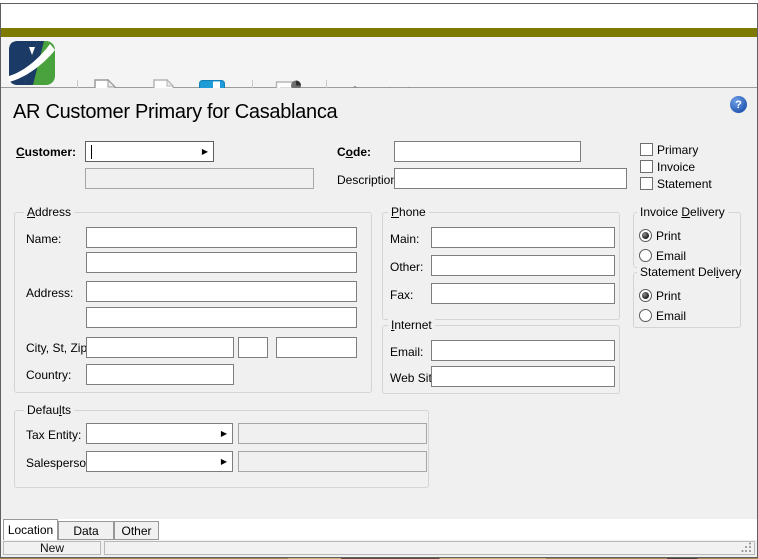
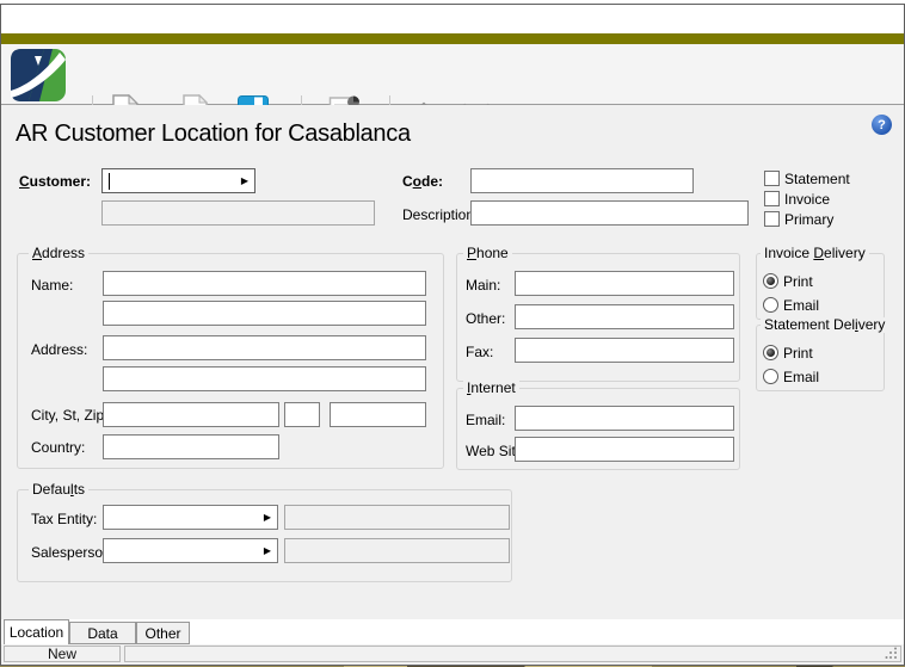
  ?
- AR Customer Primary for Casablanca
+ AR Customer Location for Casablanca
  Customer:
  ▶
  Code:
  Descriptio
- Primary
+ Statement
  Invoice
- Statement
+ Primary
  Address
  Name:
  Address:
  City, St, Zip
  Country:
  Phone
  Main:
  Other:
  Fax:
  Internet
  Email:
  Invoice Delivery
  Print
  Email
  Statement Delivery
  Print
  Email
  Defaults
  Tax Entity:
  ▶
  Salesperso
  ▶
  Location
  Other
  New
